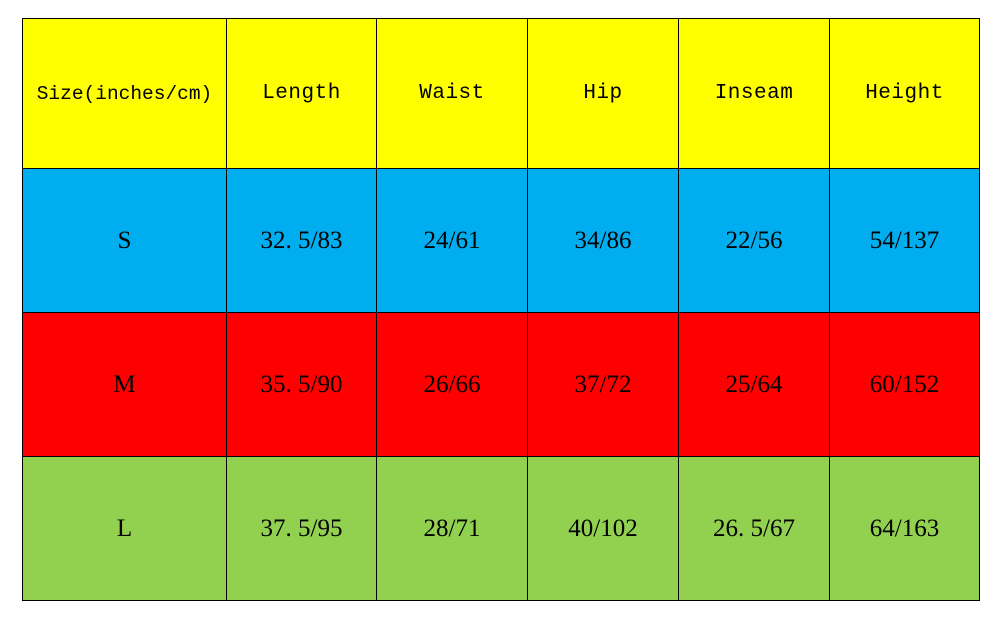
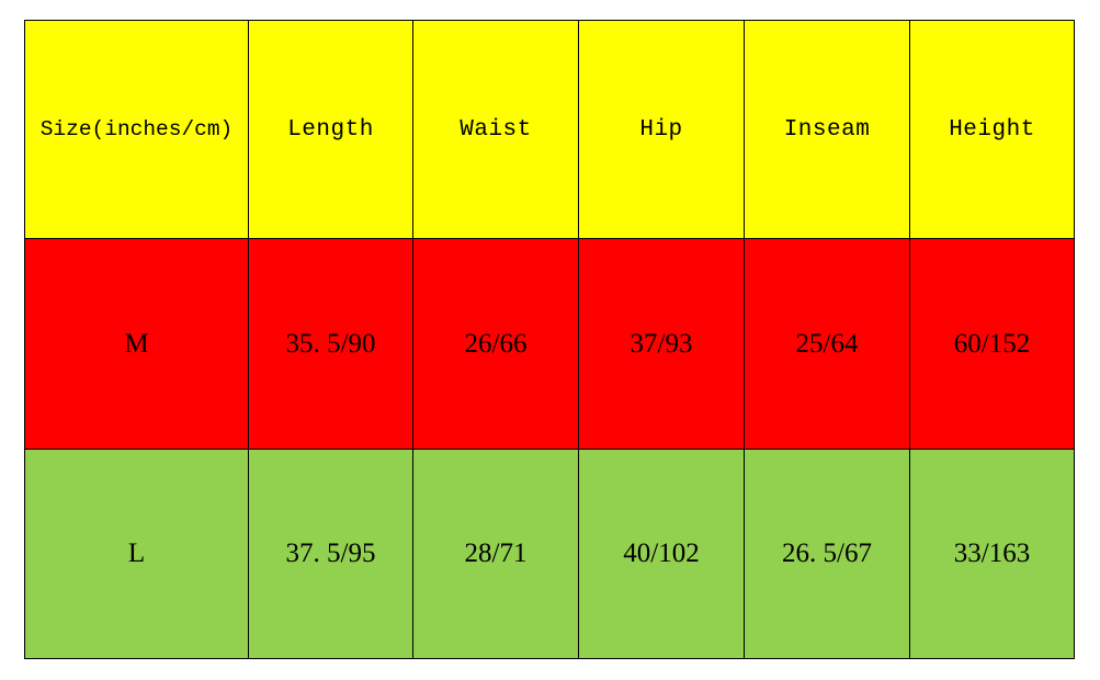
  Size(inches/cm)	Length	Waist	Hip	Inseam	Height
- S	32. 5/83	24/61	34/86	22/56	54/137
- M	35. 5/90	26/66	37/72	25/64	60/152
+ M	35. 5/90	26/66	37/93	25/64	60/152
- L	37. 5/95	28/71	40/102	26. 5/67	64/163
+ L	37. 5/95	28/71	40/102	26. 5/67	33/163
